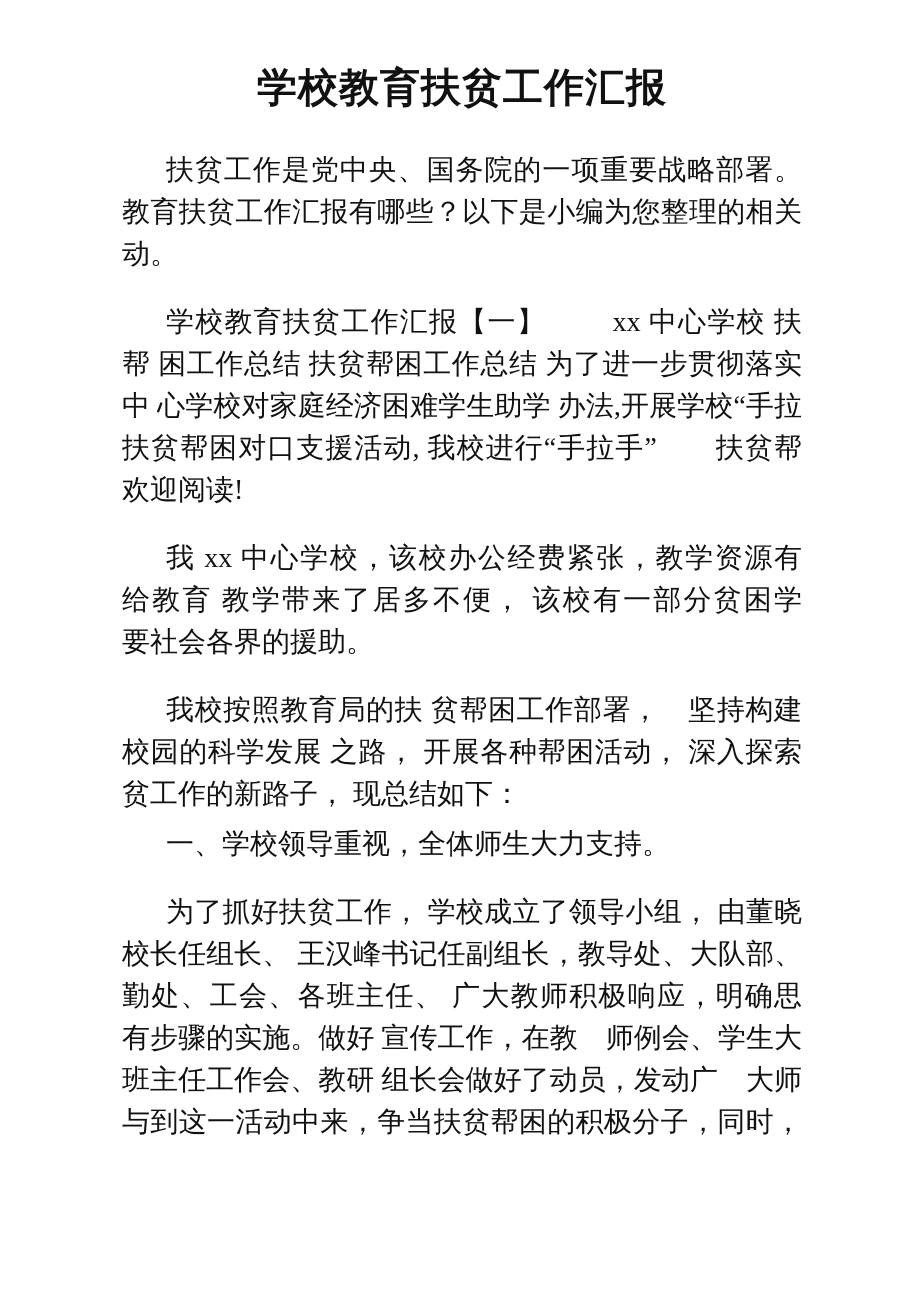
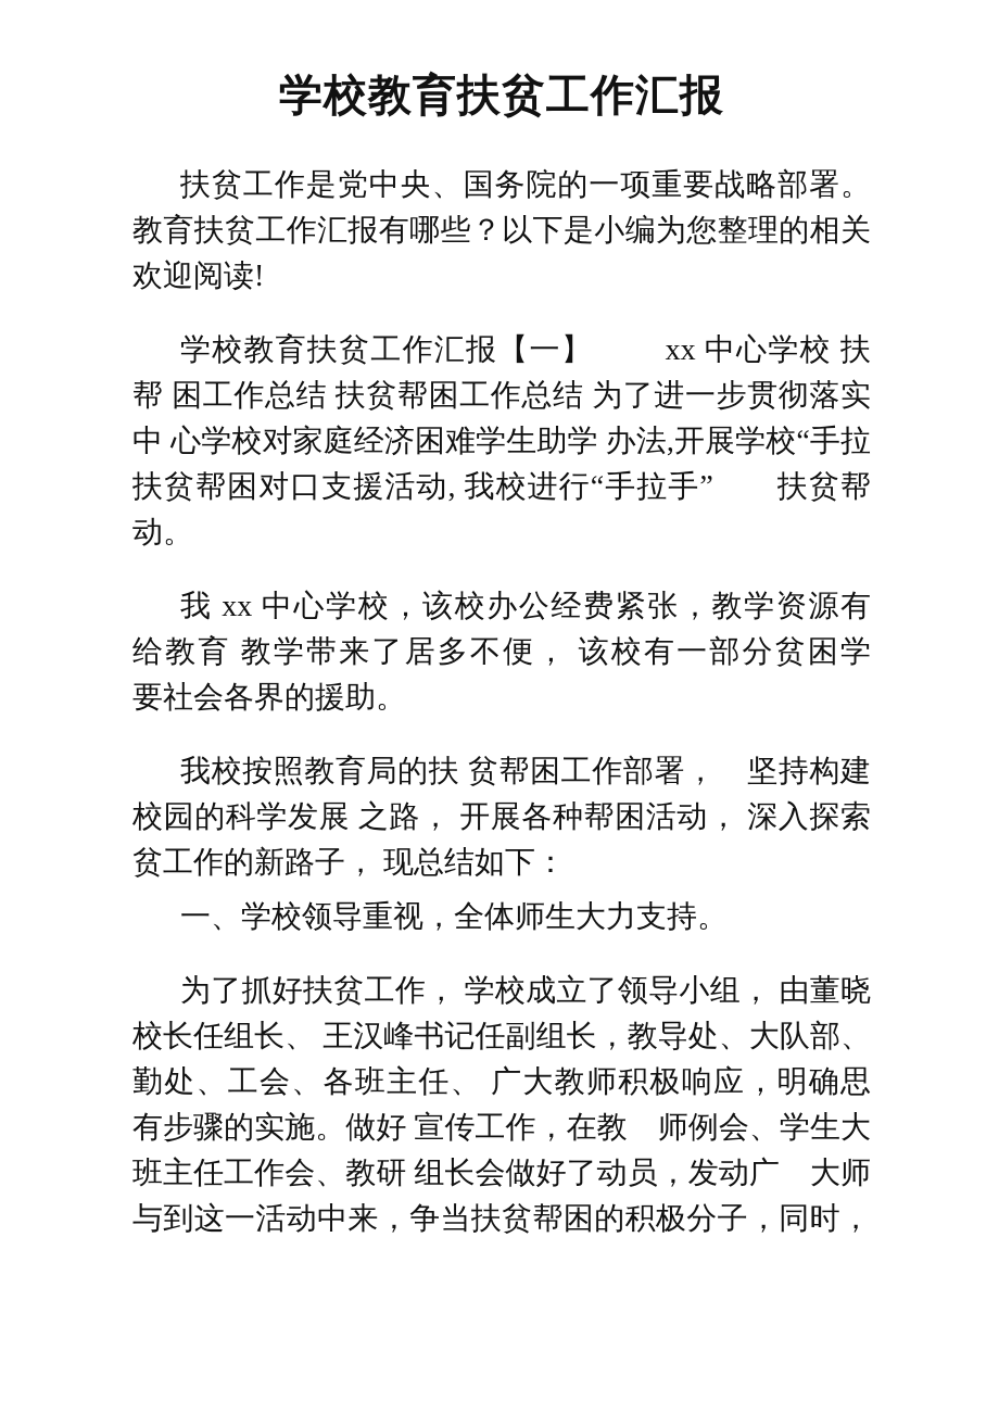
  学校教育扶贫工作汇报
  扶贫工作是党中央、国务院的一项重要战略部署。
  教育扶贫工作汇报有哪些？以下是小编为您整理的相关
- 动。
+ 欢迎阅读!
  学校教育扶贫工作汇报【一】 xx 中心学校 扶
  帮 困工作总结 扶贫帮困工作总结 为了进一步贯彻落实
  中 心学校对家庭经济困难学生助学 办法,开展学校“手拉
  扶贫帮困对口支援活动, 我校进行“手拉手” 扶贫帮
- 欢迎阅读!
+ 动。
  我 xx 中心学校，该校办公经费紧张，教学资源有
  给教育 教学带来了居多不便， 该校有一部分贫困学
  要社会各界的援助。
  我校按照教育局的扶 贫帮困工作部署， 坚持构建
  校园的科学发展 之路， 开展各种帮困活动， 深入探索
  贫工作的新路子， 现总结如下：
  一、学校领导重视，全体师生大力支持。
  为了抓好扶贫工作， 学校成立了领导小组， 由董晓
  校长任组长、 王汉峰书记任副组长，教导处、大队部、
  勤处、工会、各班主任、 广大教师积极响应，明确思
  有步骤的实施。做好 宣传工作，在教 师例会、学生大
  班主任工作会、教研 组长会做好了动员，发动广 大师
  与到这一活动中来，争当扶贫帮困的积极分子，同时，
